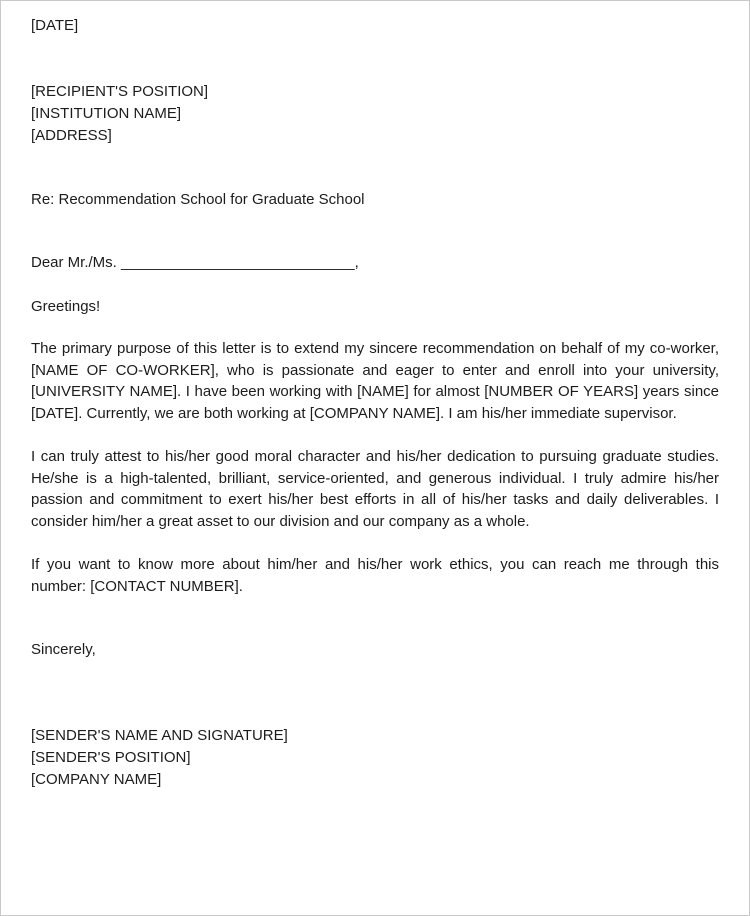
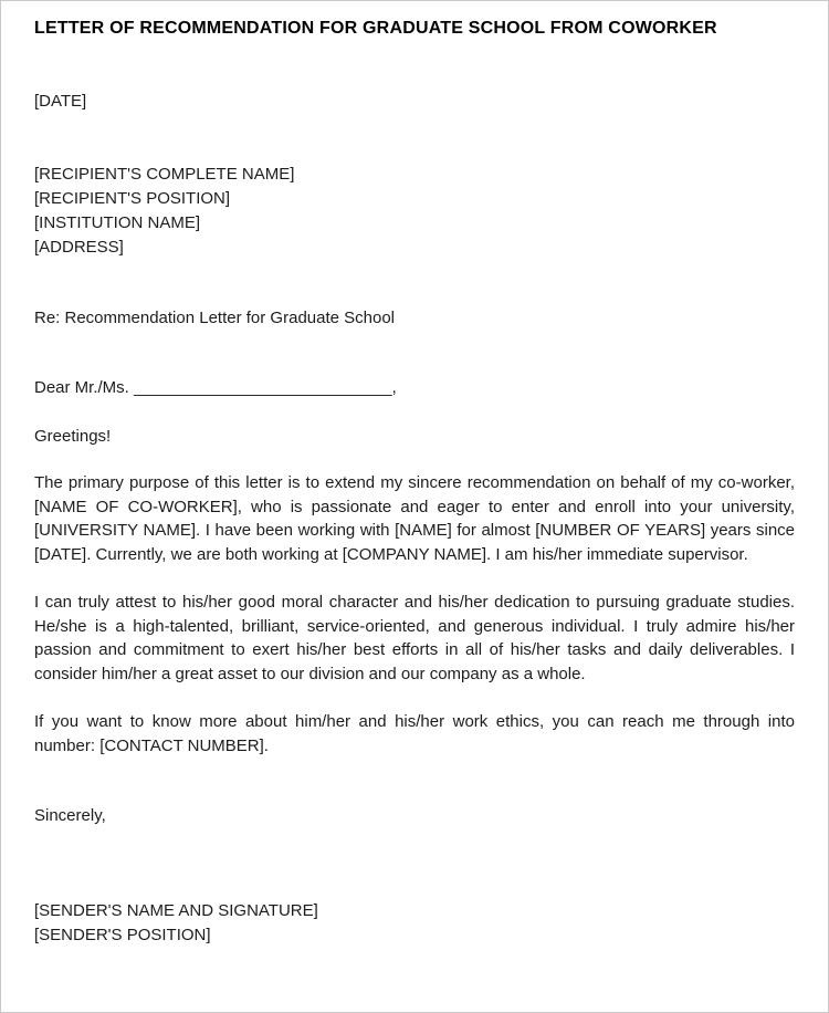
+ LETTER OF RECOMMENDATION FOR GRADUATE SCHOOL FROM COWORKER
  [DATE]
+ [RECIPIENT'S COMPLETE NAME]
  [RECIPIENT'S POSITION]
  [INSTITUTION NAME]
  [ADDRESS]
- Re: Recommendation School for Graduate School
+ Re: Recommendation Letter for Graduate School
  Dear Mr./Ms. ____________________________,
  Greetings!
  The primary purpose of this letter is to extend my sincere recommendation on behalf of my co-worker, [NAME OF CO-WORKER], who is passionate and eager to enter and enroll into your university, [UNIVERSITY NAME]. I have been working with [NAME] for almost [NUMBER OF YEARS] years since [DATE]. Currently, we are both working at [COMPANY NAME]. I am his/her immediate supervisor.
  I can truly attest to his/her good moral character and his/her dedication to pursuing graduate studies. He/she is a high-talented, brilliant, service-oriented, and generous individual. I truly admire his/her passion and commitment to exert his/her best efforts in all of his/her tasks and daily deliverables. I consider him/her a great asset to our division and our company as a whole.
- If you want to know more about him/her and his/her work ethics, you can reach me through this number: [CONTACT NUMBER].
+ If you want to know more about him/her and his/her work ethics, you can reach me through into number: [CONTACT NUMBER].
  Sincerely,
  [SENDER'S NAME AND SIGNATURE]
  [SENDER'S POSITION]
- [COMPANY NAME]
